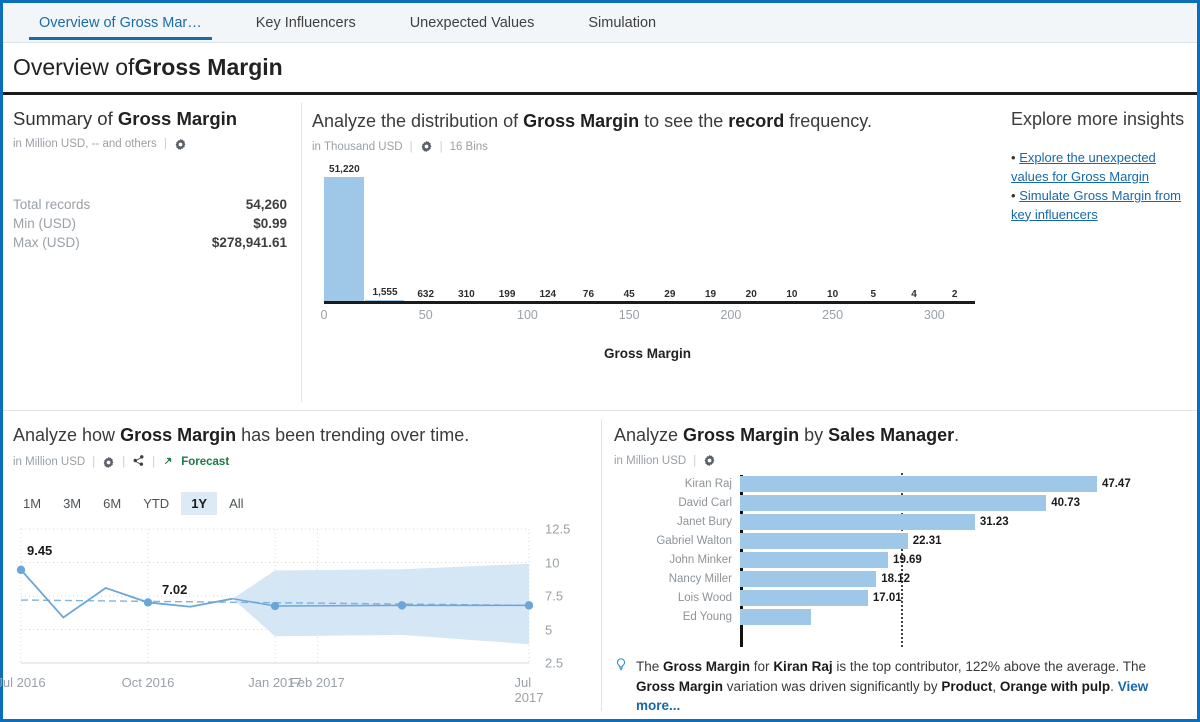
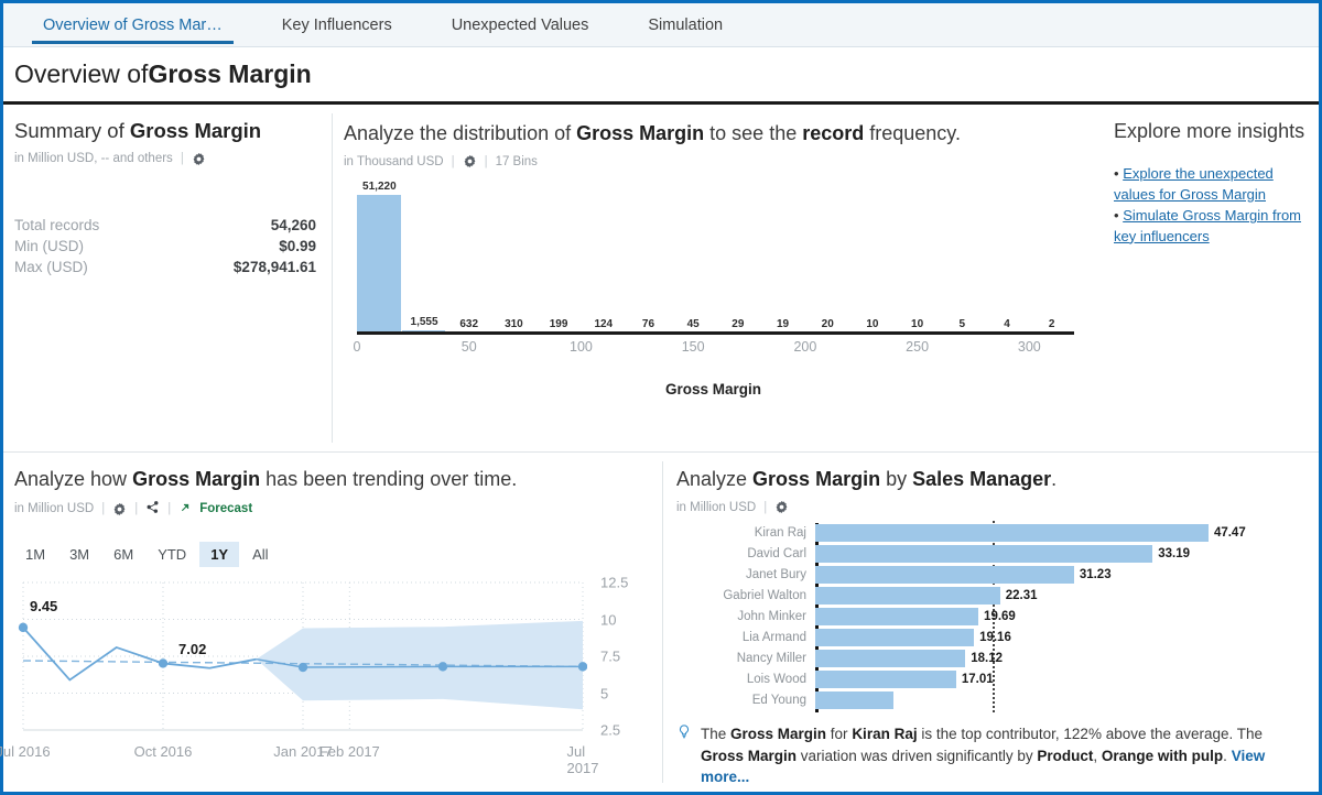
  Overview of Gross Mar…
  Key Influencers
  Unexpected Values
  Simulation
  Overview of
  Gross Margin
  Summary of Gross Margin
  in Million USD, -- and others
  |
  Total records
  54,260
  Min (USD)
  $0.99
  Max (USD)
  $278,941.61
  Analyze the distribution of Gross Margin to see the record frequency.
  in Thousand USD
  |
  |
- 16 Bins
+ 17 Bins
  51,220
  1,555
  632
  310
  199
  124
  76
  45
  29
  19
  20
  10
  10
  5
  4
  2
  0
  50
  100
  150
  200
  250
  300
  Gross Margin
  Explore more insights
  • Explore the unexpected values for Gross Margin
  • Simulate Gross Margin from key influencers
  Analyze how Gross Margin has been trending over time.
  in Million USD
  |
  |
  |
  Forecast
  1M
  3M
  6M
  YTD
  1Y
  All
  2.5
  5
  7.5
  10
  12.5
  9.45
  7.02
  ul 2016
  Oct 2016
  Jan 2017
  Feb 2017
  Jul 2017
  Analyze Gross Margin by Sales Manager.
  in Million USD
  |
  Kiran Raj
  47.47
  David Carl
- 40.73
+ 33.19
  Janet Bury
  31.23
  Gabriel Walton
  22.31
  John Minker
  19.69
+ Lia Armand
+ 19.16
  Nancy Miller
  18.12
  Lois Wood
  17.01
  Ed Young
  The Gross Margin for Kiran Raj is the top contributor, 122% above the average. The Gross Margin variation was driven significantly by Product, Orange with pulp. View more...
